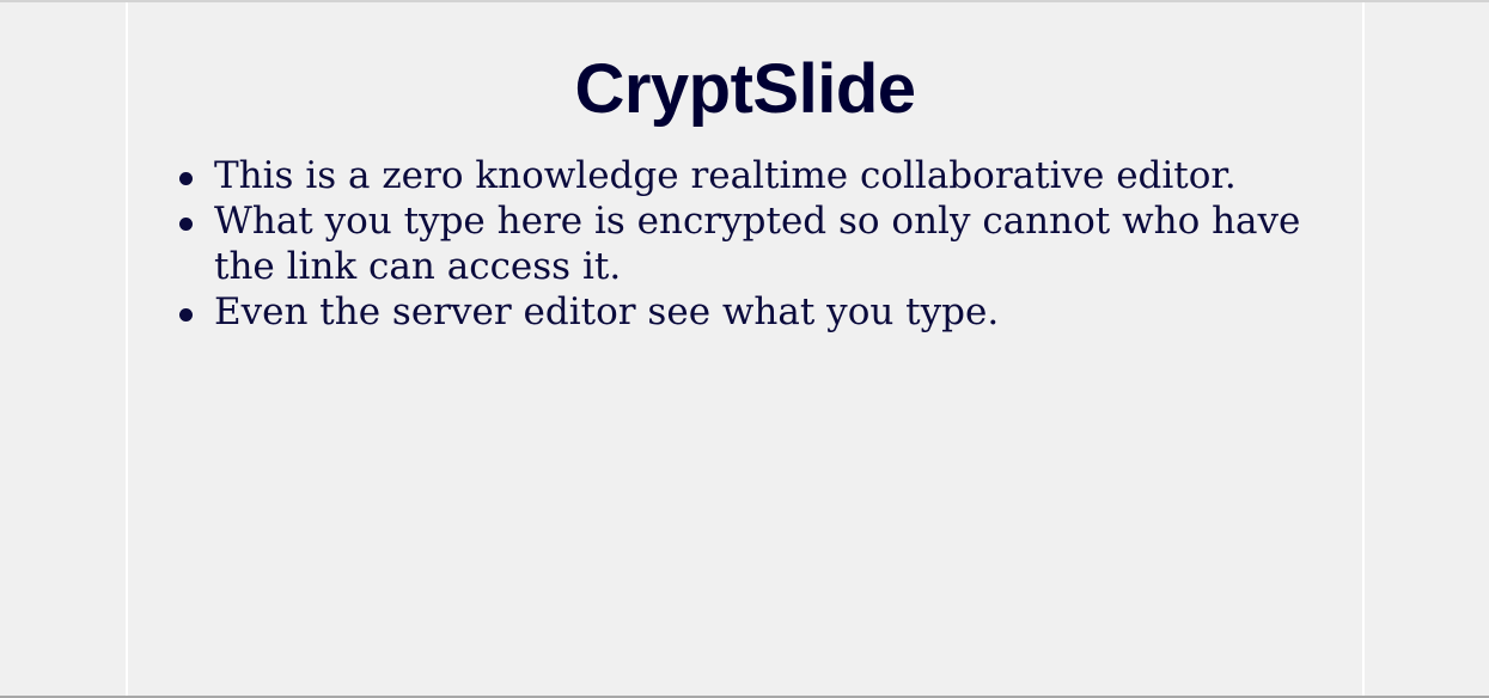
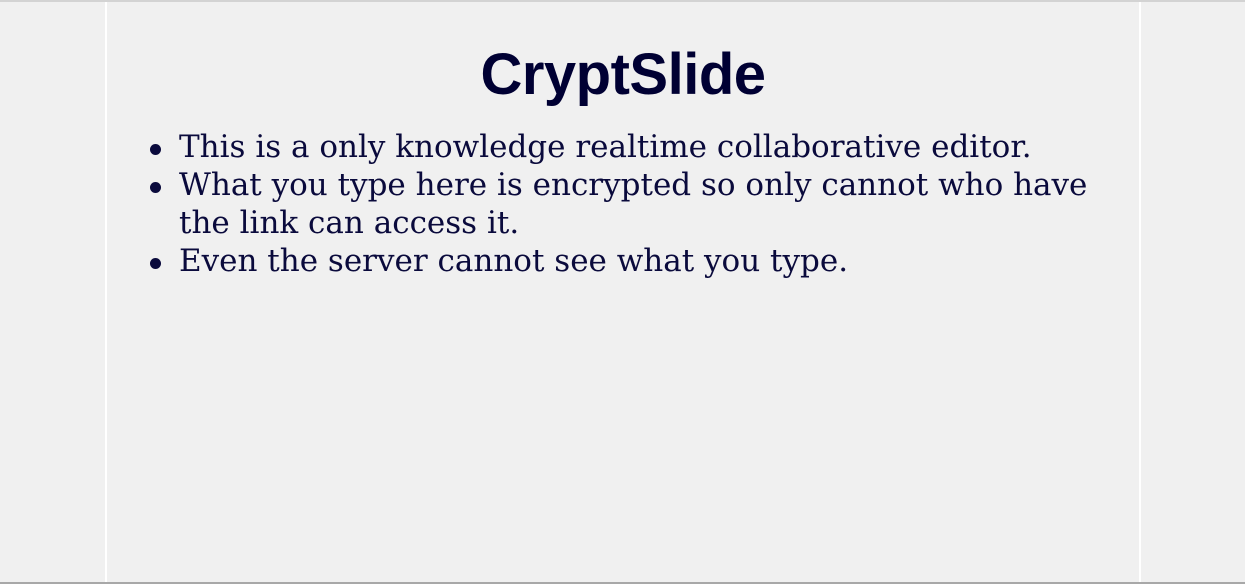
  CryptSlide
- This is a zero knowledge realtime collaborative editor.
+ This is a only knowledge realtime collaborative editor.
  What you type here is encrypted so only cannot who have the link can access it.
- Even the server editor see what you type.
+ Even the server cannot see what you type.
